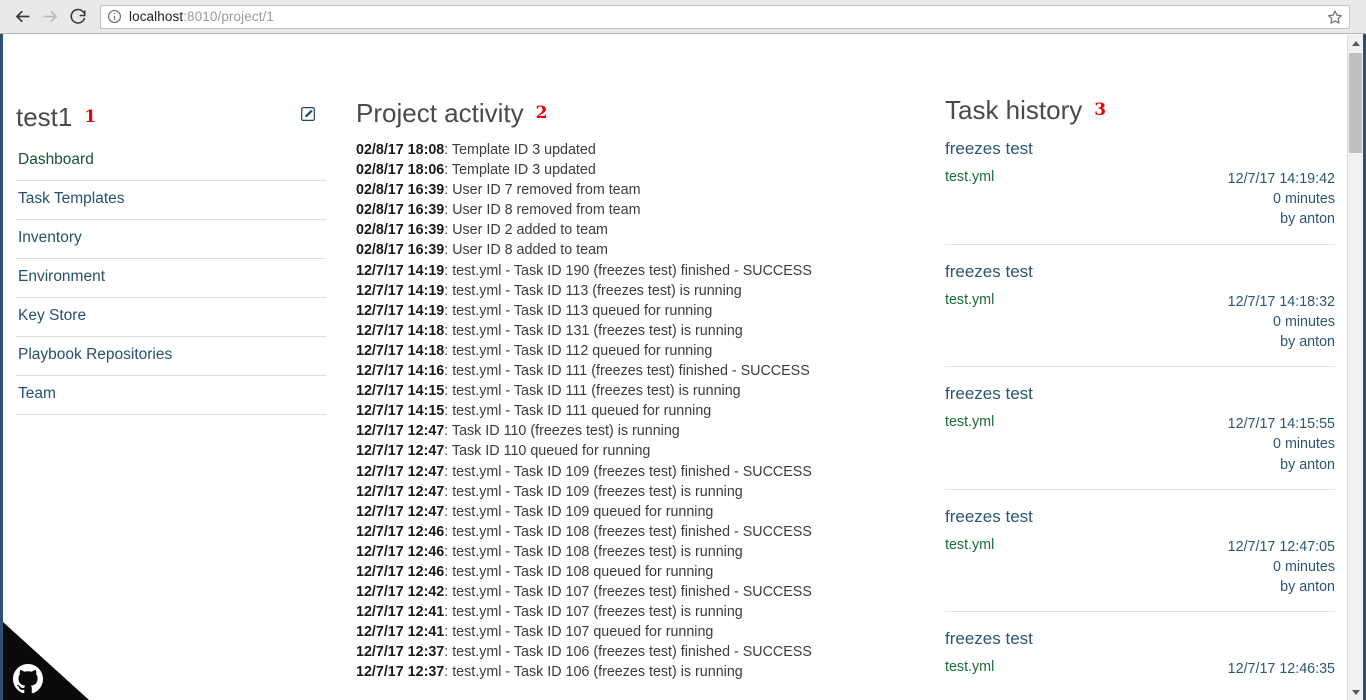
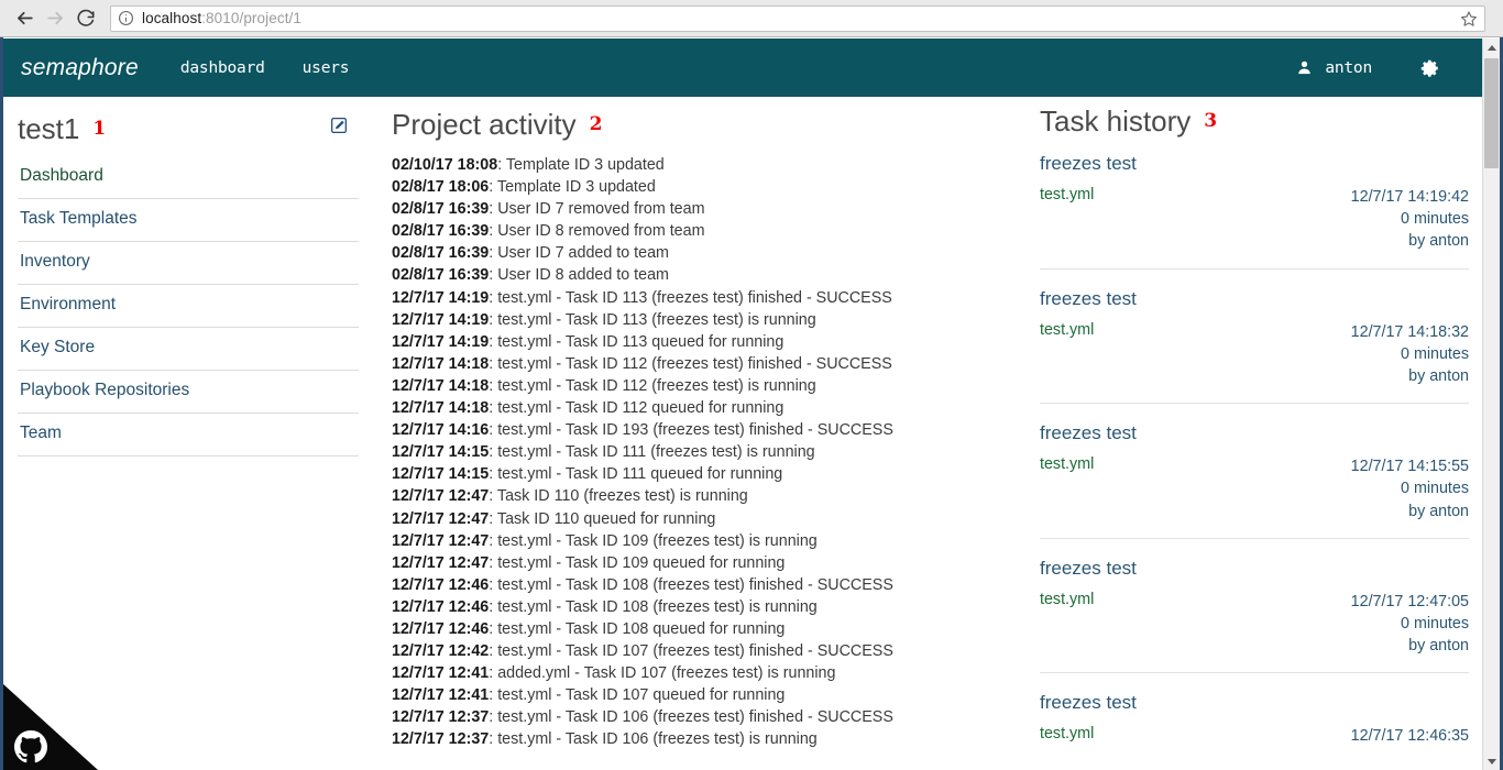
  localhost:8010/project/1
+ semaphore
+ dashboard
+ users
+ anton
  test1
  1
  Dashboard
  Task Templates
  Inventory
  Environment
  Key Store
  Playbook Repositories
  Team
  Project activity
  2
- 02/8/17 18:08: Template ID 3 updated
+ 02/10/17 18:08: Template ID 3 updated
  02/8/17 18:06: Template ID 3 updated
  02/8/17 16:39: User ID 7 removed from team
  02/8/17 16:39: User ID 8 removed from team
- 02/8/17 16:39: User ID 2 added to team
+ 02/8/17 16:39: User ID 7 added to team
  02/8/17 16:39: User ID 8 added to team
- 12/7/17 14:19: test.yml - Task ID 190 (freezes test) finished - SUCCESS
+ 12/7/17 14:19: test.yml - Task ID 113 (freezes test) finished - SUCCESS
  12/7/17 14:19: test.yml - Task ID 113 (freezes test) is running
  12/7/17 14:19: test.yml - Task ID 113 queued for running
+ 12/7/17 14:18: test.yml - Task ID 112 (freezes test) finished - SUCCESS
- 12/7/17 14:18: test.yml - Task ID 131 (freezes test) is running
+ 12/7/17 14:18: test.yml - Task ID 112 (freezes test) is running
  12/7/17 14:18: test.yml - Task ID 112 queued for running
- 12/7/17 14:16: test.yml - Task ID 111 (freezes test) finished - SUCCESS
+ 12/7/17 14:16: test.yml - Task ID 193 (freezes test) finished - SUCCESS
  12/7/17 14:15: test.yml - Task ID 111 (freezes test) is running
  12/7/17 14:15: test.yml - Task ID 111 queued for running
  12/7/17 12:47: Task ID 110 (freezes test) is running
  12/7/17 12:47: Task ID 110 queued for running
- 12/7/17 12:47: test.yml - Task ID 109 (freezes test) finished - SUCCESS
  12/7/17 12:47: test.yml - Task ID 109 (freezes test) is running
  12/7/17 12:47: test.yml - Task ID 109 queued for running
  12/7/17 12:46: test.yml - Task ID 108 (freezes test) finished - SUCCESS
  12/7/17 12:46: test.yml - Task ID 108 (freezes test) is running
  12/7/17 12:46: test.yml - Task ID 108 queued for running
  12/7/17 12:42: test.yml - Task ID 107 (freezes test) finished - SUCCESS
- 12/7/17 12:41: test.yml - Task ID 107 (freezes test) is running
+ 12/7/17 12:41: added.yml - Task ID 107 (freezes test) is running
  12/7/17 12:41: test.yml - Task ID 107 queued for running
  12/7/17 12:37: test.yml - Task ID 106 (freezes test) finished - SUCCESS
  12/7/17 12:37: test.yml - Task ID 106 (freezes test) is running
  Task history
  3
  freezes test
  test.yml
  12/7/17 14:19:42
  0 minutes
  by anton
  freezes test
  test.yml
  12/7/17 14:18:32
  0 minutes
  by anton
  freezes test
  test.yml
  12/7/17 14:15:55
  0 minutes
  by anton
  freezes test
  test.yml
  12/7/17 12:47:05
  0 minutes
  by anton
  freezes test
  test.yml
  12/7/17 12:46:35
